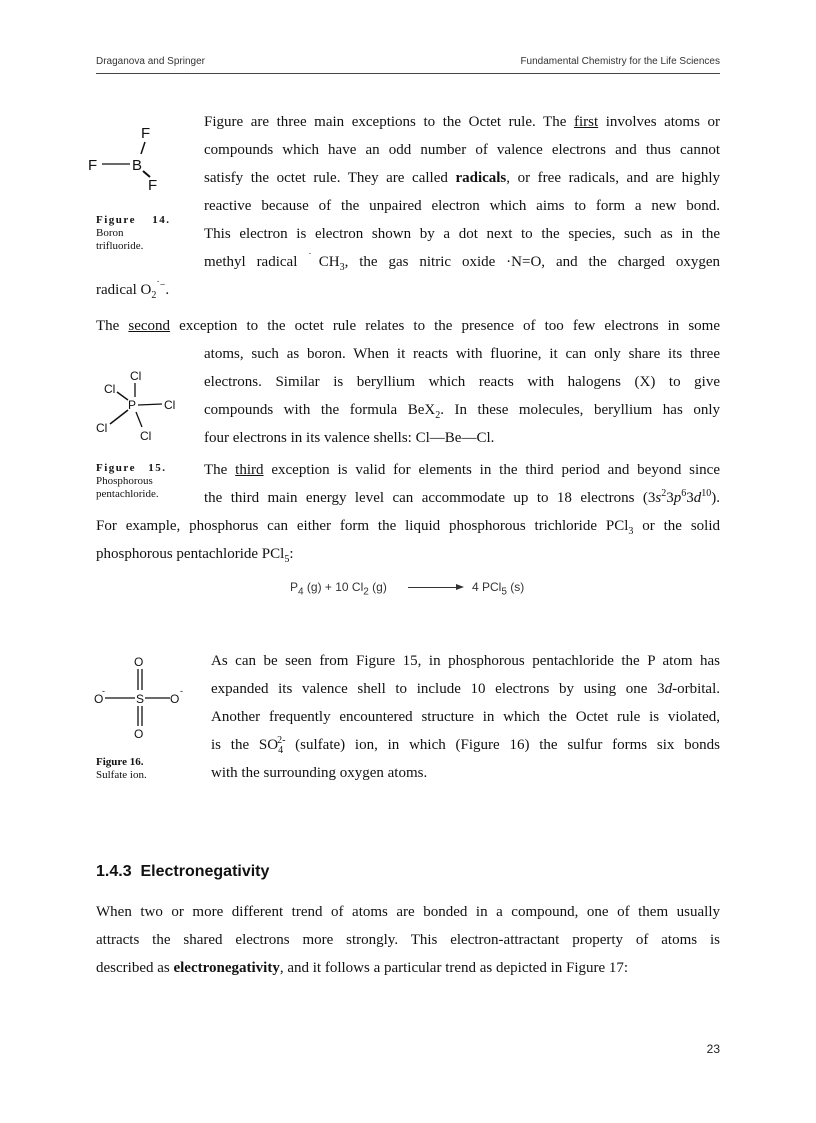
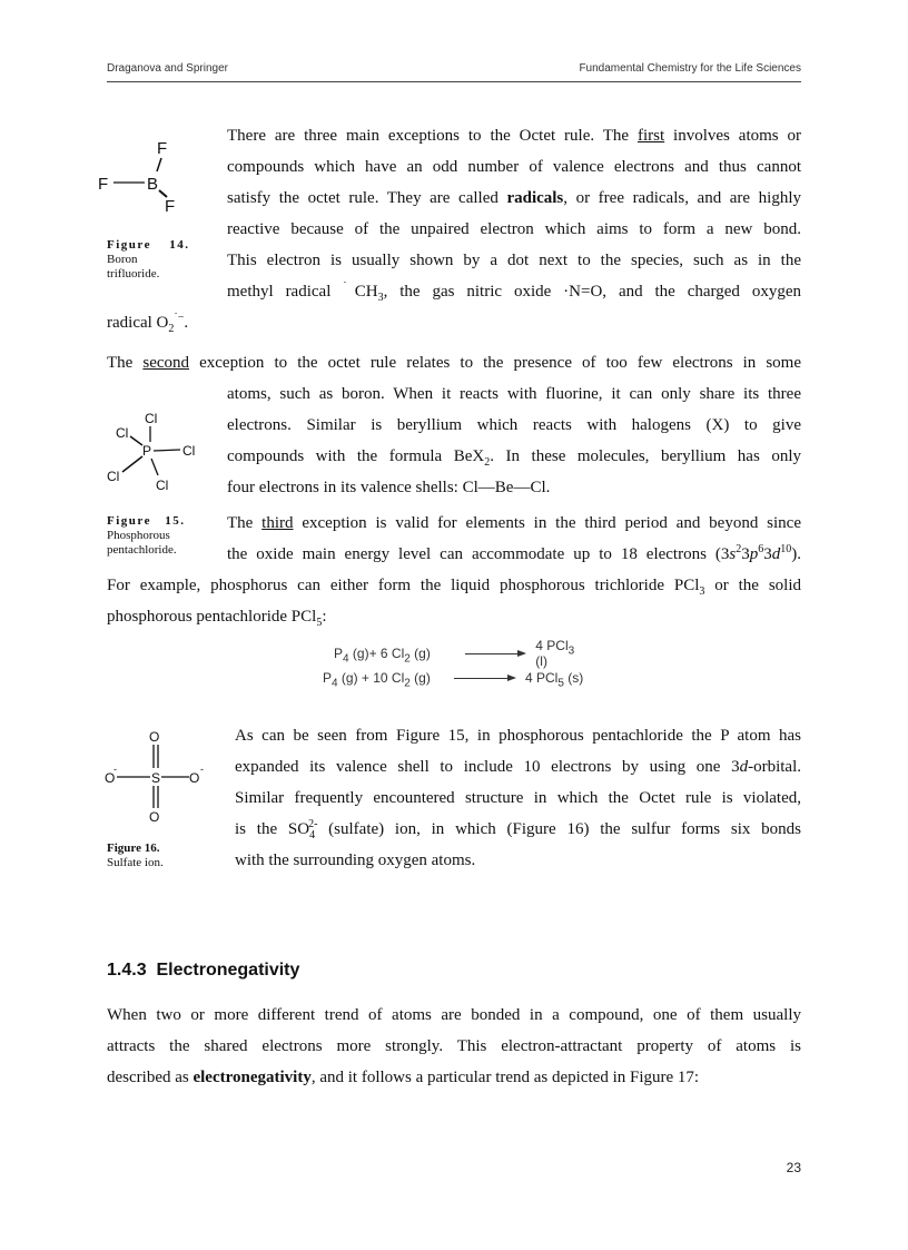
  Draganova and Springer
  Fundamental Chemistry for the Life Sciences
  F
  F
  B
  F
  Figure 14.
  Boron
  trifluoride.
- Figure are three main exceptions to the Octet rule. The first involves atoms or
+ There are three main exceptions to the Octet rule. The first involves atoms or
  compounds which have an odd number of valence electrons and thus cannot
  satisfy the octet rule. They are called radicals, or free radicals, and are highly
  reactive because of the unpaired electron which aims to form a new bond.
- This electron is electron shown by a dot next to the species, such as in the
+ This electron is usually shown by a dot next to the species, such as in the
  methyl radical ˙CH3, the gas nitric oxide ·N=O, and the charged oxygen
  radical O2˙−.
  The second exception to the octet rule relates to the presence of too few electrons in some
  atoms, such as boron. When it reacts with fluorine, it can only share its three
  electrons. Similar is beryllium which reacts with halogens (X) to give
  compounds with the formula BeX2. In these molecules, beryllium has only
  four electrons in its valence shells: Cl—Be—Cl.
  Cl
  Cl
  P
  Cl
  Cl
  Cl
  Figure 15.
  Phosphorous
  pentachloride.
  The third exception is valid for elements in the third period and beyond since
- the third main energy level can accommodate up to 18 electrons (3s23p63d10).
+ the oxide main energy level can accommodate up to 18 electrons (3s23p63d10).
  For example, phosphorus can either form the liquid phosphorous trichloride PCl3 or the solid
  phosphorous pentachloride PCl5:
+ P4 (g)+ 6 Cl2 (g)
+ 4 PCl3 (l)
  P4 (g) + 10 Cl2 (g)
  4 PCl5 (s)
  O
  O
  -
  S
  O
  -
  O
  Figure 16.
  Sulfate ion.
  As can be seen from Figure 15, in phosphorous pentachloride the P atom has
  expanded its valence shell to include 10 electrons by using one 3d-orbital.
- Another frequently encountered structure in which the Octet rule is violated,
+ Similar frequently encountered structure in which the Octet rule is violated,
  is the SO42- (sulfate) ion, in which (Figure 16) the sulfur forms six bonds
  with the surrounding oxygen atoms.
  1.4.3 Electronegativity
  When two or more different trend of atoms are bonded in a compound, one of them usually
  attracts the shared electrons more strongly. This electron-attractant property of atoms is
  described as electronegativity, and it follows a particular trend as depicted in Figure 17:
  23
